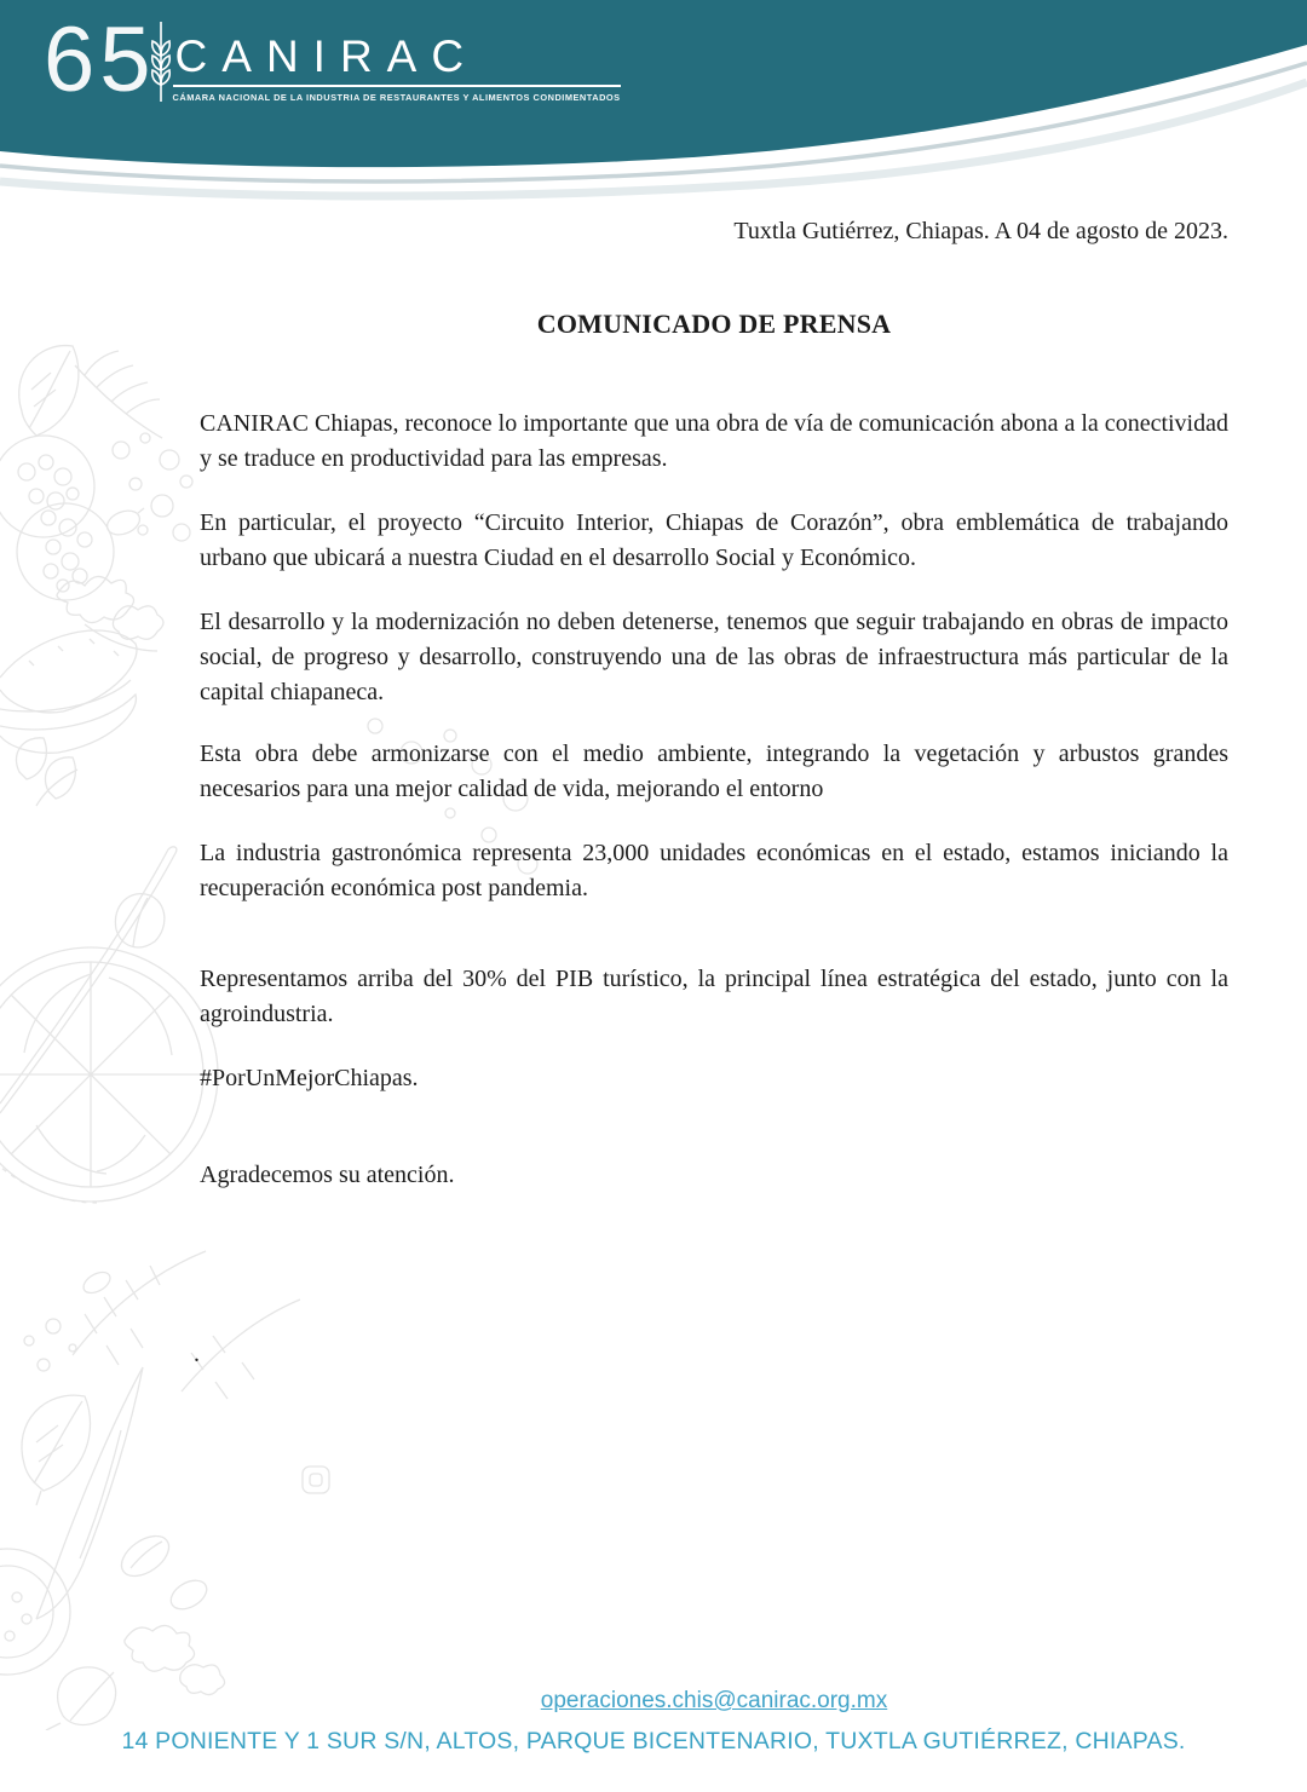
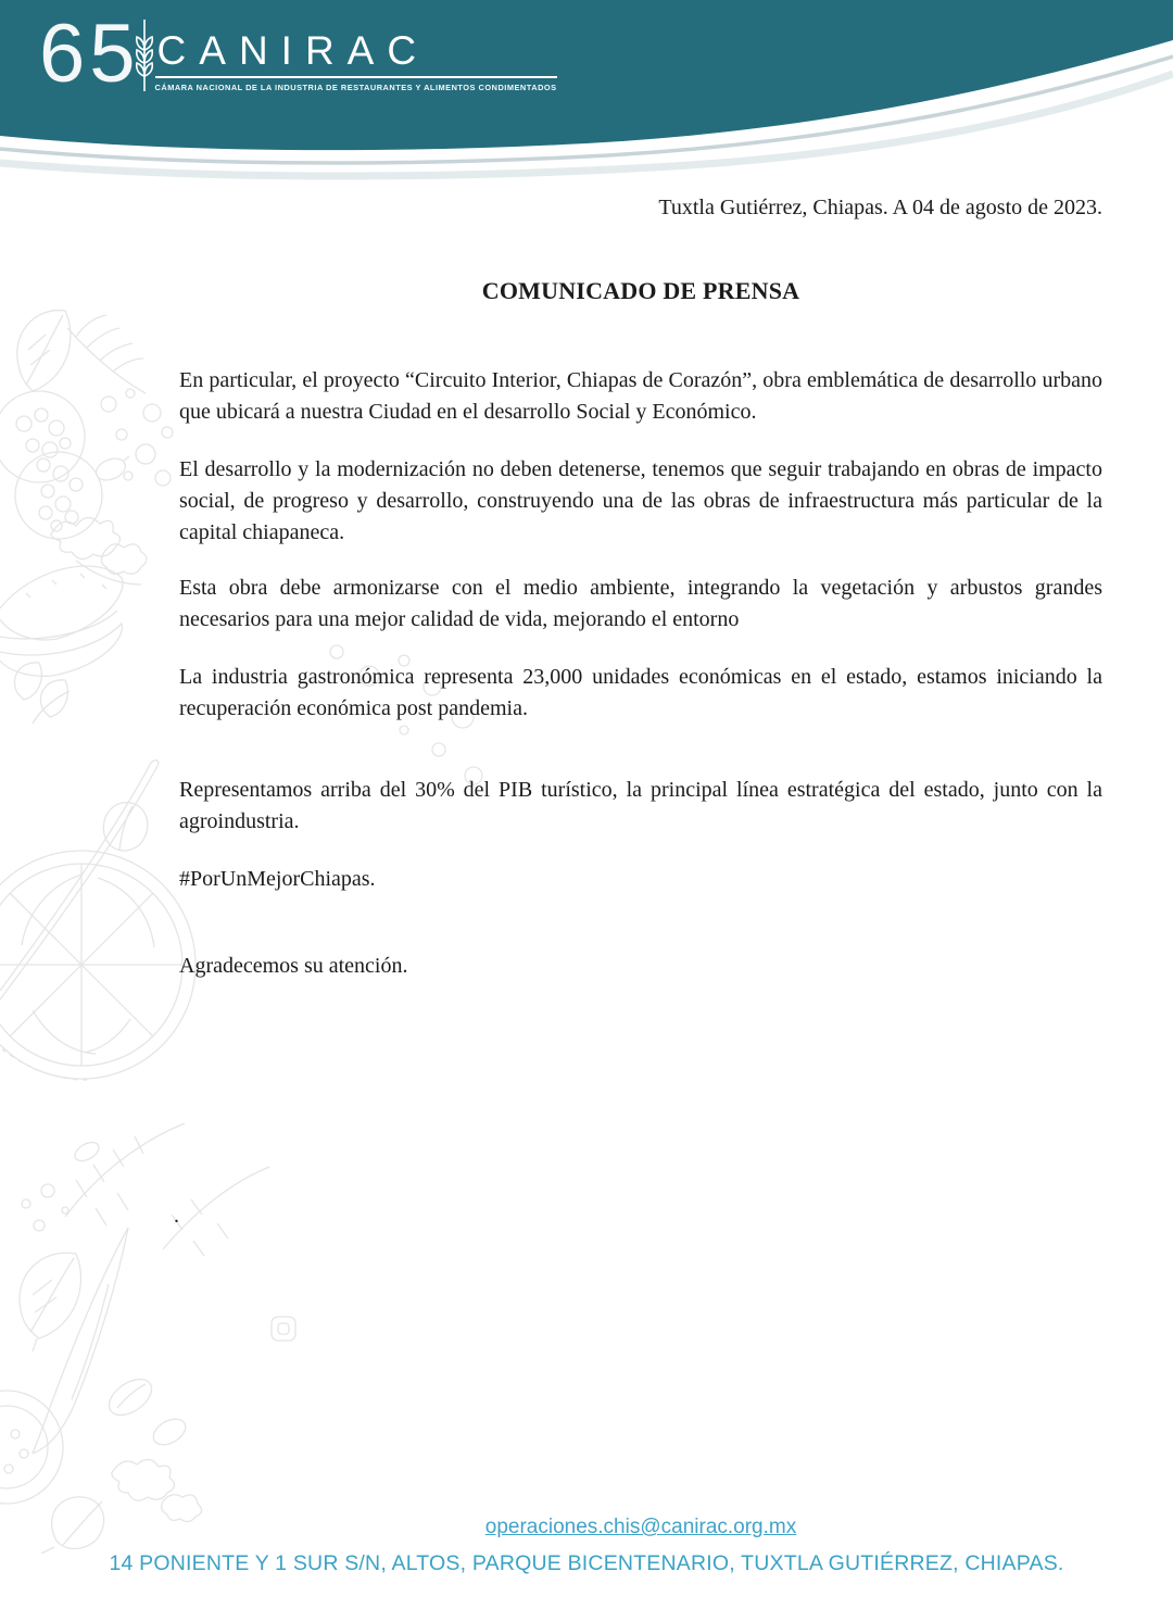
  65
  CANIRAC
  CÁMARA NACIONAL DE LA INDUSTRIA DE RESTAURANTES Y ALIMENTOS CONDIMENTADOS
  Tuxtla Gutiérrez, Chiapas. A 04 de agosto de 2023.
  COMUNICADO DE PRENSA
- CANIRAC Chiapas, reconoce lo importante que una obra de vía de comunicación abona a la conectividad y se traduce en productividad para las empresas.
- En particular, el proyecto “Circuito Interior, Chiapas de Corazón”, obra emblemática de trabajando urbano que ubicará a nuestra Ciudad en el desarrollo Social y Económico.
+ En particular, el proyecto “Circuito Interior, Chiapas de Corazón”, obra emblemática de desarrollo urbano que ubicará a nuestra Ciudad en el desarrollo Social y Económico.
  El desarrollo y la modernización no deben detenerse, tenemos que seguir trabajando en obras de impacto social, de progreso y desarrollo, construyendo una de las obras de infraestructura más particular de la capital chiapaneca.
  Esta obra debe armonizarse con el medio ambiente, integrando la vegetación y arbustos grandes necesarios para una mejor calidad de vida, mejorando el entorno
  La industria gastronómica representa 23,000 unidades económicas en el estado, estamos iniciando la recuperación económica post pandemia.
  Representamos arriba del 30% del PIB turístico, la principal línea estratégica del estado, junto con la agroindustria.
  #PorUnMejorChiapas.
  Agradecemos su atención.
  .
  operaciones.chis@canirac.org.mx
  14 PONIENTE Y 1 SUR S/N, ALTOS, PARQUE BICENTENARIO, TUXTLA GUTIÉRREZ, CHIAPAS.
